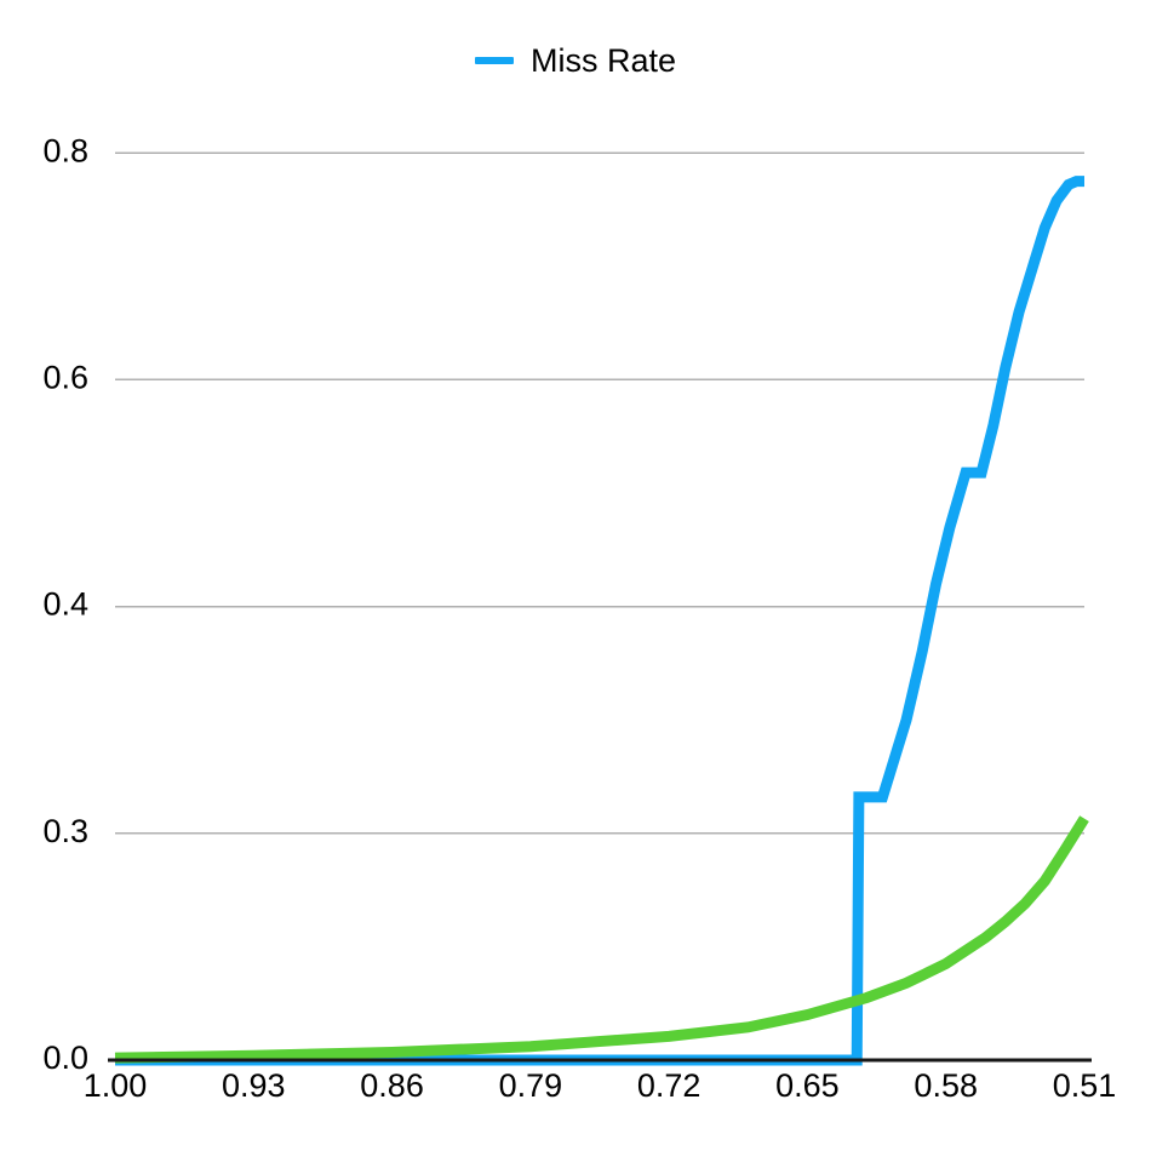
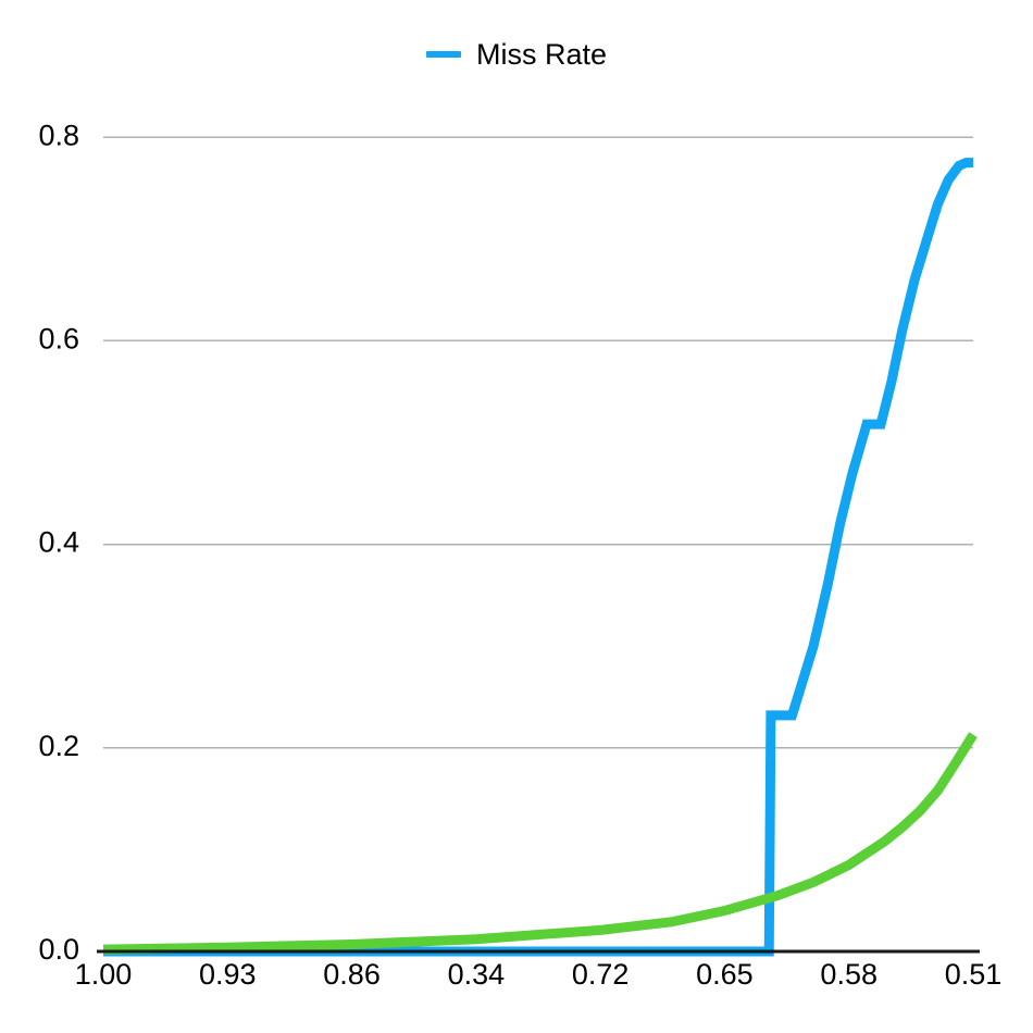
  Miss Rate
  0.0
- 0.3
+ 0.2
  0.4
  0.6
  0.8
  1.00
  0.93
  0.86
- 0.79
+ 0.34
  0.72
  0.65
  0.58
  0.51
